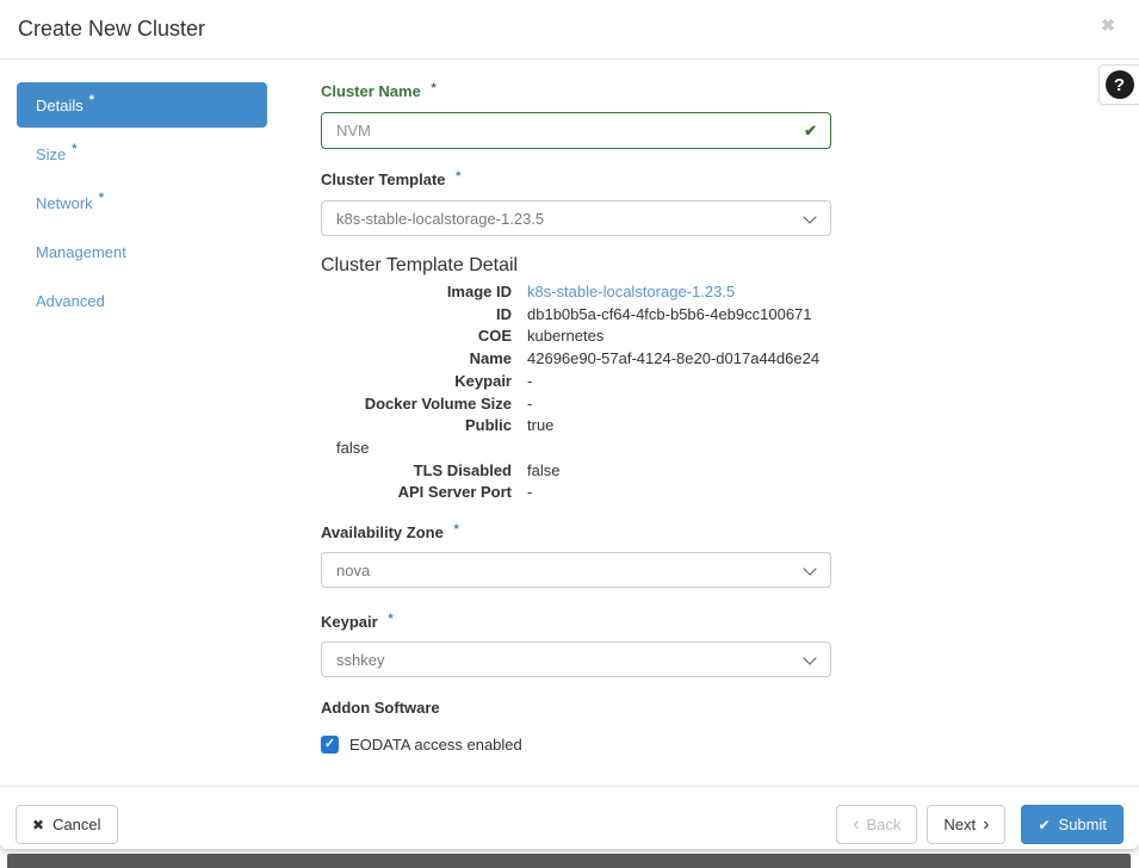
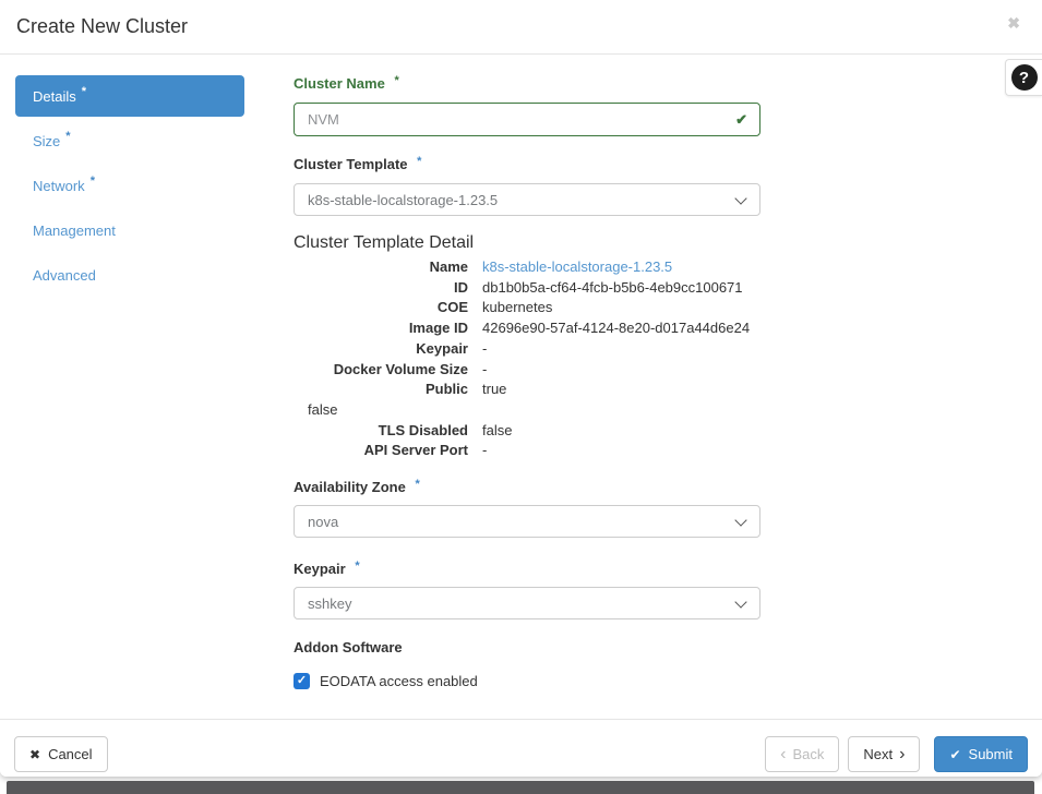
  Create New Cluster
  ✖
  ?
  Details
  *
  Size
  *
  Network
  *
  Management
  Advanced
  Cluster Name *
  NVM
  ✔
  Cluster Template *
  k8s-stable-localstorage-1.23.5
  Cluster Template Detail
- Image ID
+ Name
  k8s-stable-localstorage-1.23.5
  ID
  db1b0b5a-cf64-4fcb-b5b6-4eb9cc100671
  COE
  kubernetes
- Name
+ Image ID
  42696e90-57af-4124-8e20-d017a44d6e24
  Keypair
  -
  Docker Volume Size
  -
  Public
  true
  false
  TLS Disabled
  false
  API Server Port
  -
  Availability Zone *
  nova
  Keypair *
  sshkey
  Addon Software
  ✓
  EODATA access enabled
  ✖
  Cancel
  ‹
  Back
  Next
  ›
  ✔
  Submit
